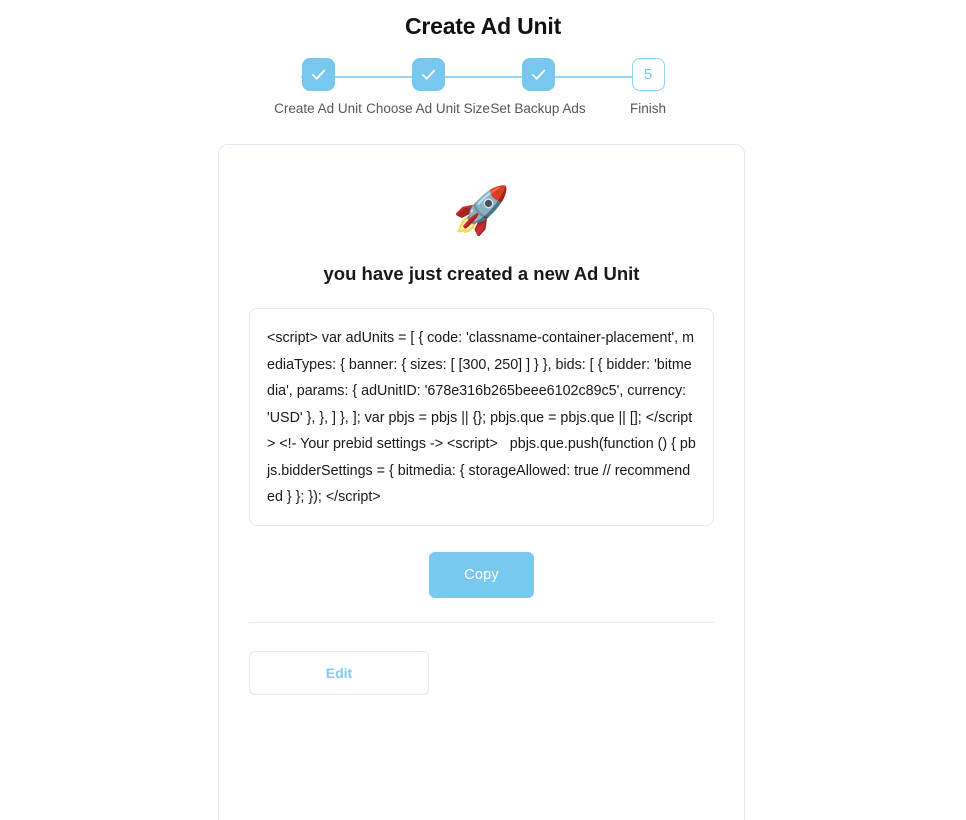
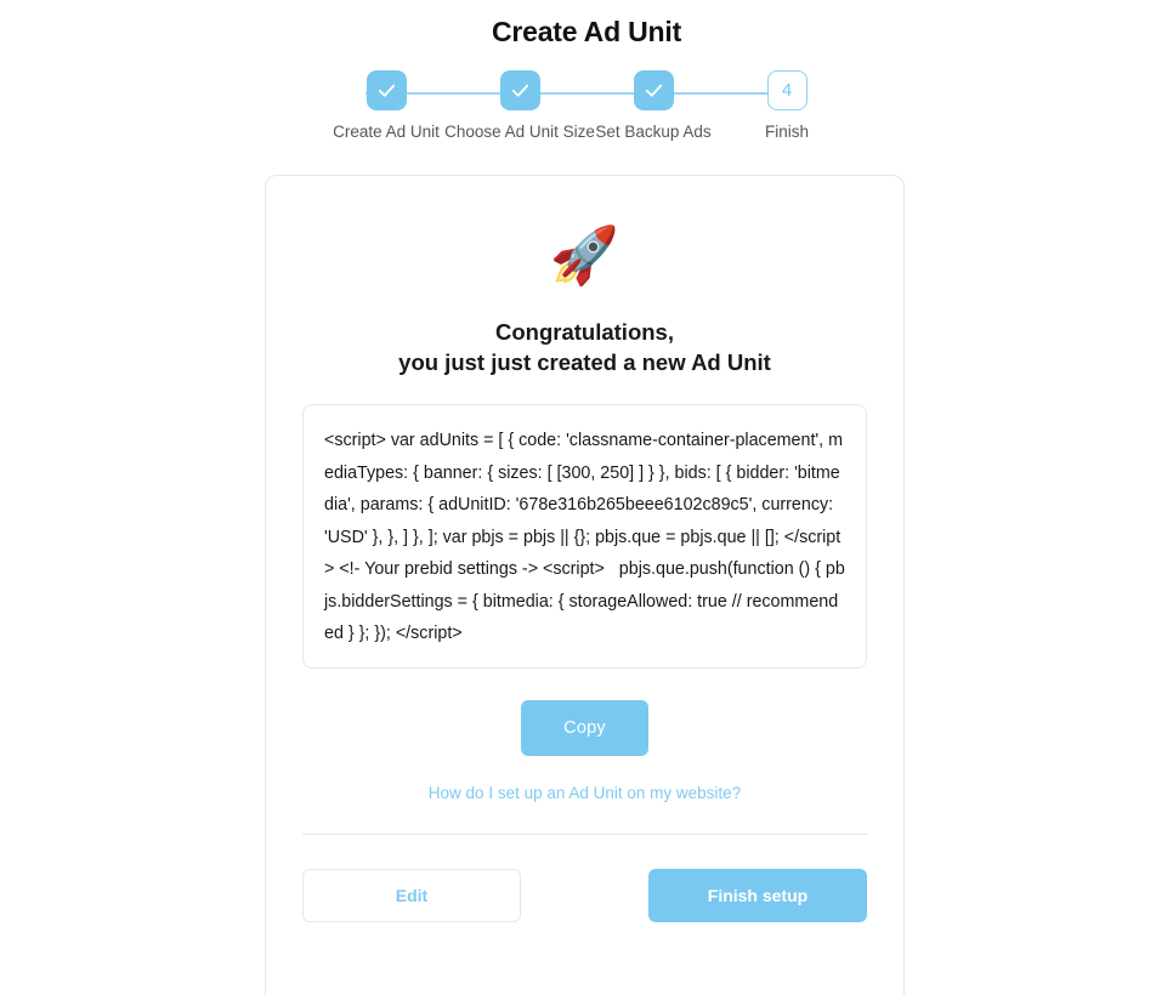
  Create Ad Unit
  Create Ad Unit
  Choose Ad Unit Size
  Set Backup Ads
- 5
+ 4
  Finish
  🚀
+ Congratulations,
- you have just created a new Ad Unit
+ you just just created a new Ad Unit
  <script> var adUnits = [ { code: 'classname-container-placement', mediaTypes: { banner: { sizes: [ [300, 250] ] } }, bids: [ { bidder: 'bitmedia', params: { adUnitID: '678e316b265beee6102c89c5', currency: 'USD' }, }, ] }, ]; var pbjs = pbjs || {}; pbjs.que = pbjs.que || []; </script> <!- Your prebid settings -> <script> pbjs.que.push(function () { pbjs.bidderSettings = { bitmedia: { storageAllowed: true // recommended } }; }); </script>
  Copy
+ How do I set up an Ad Unit on my website?
  Edit
+ Finish setup
